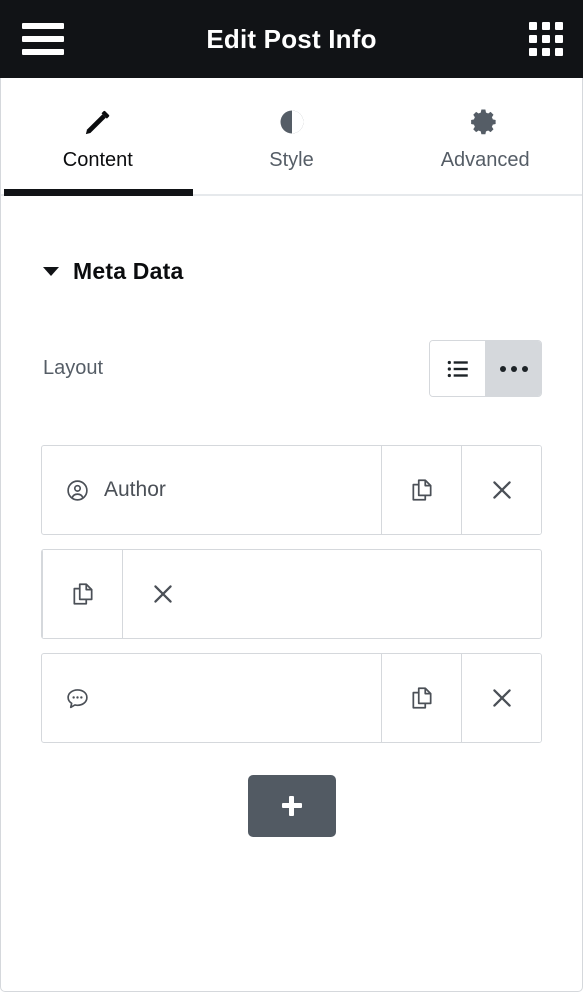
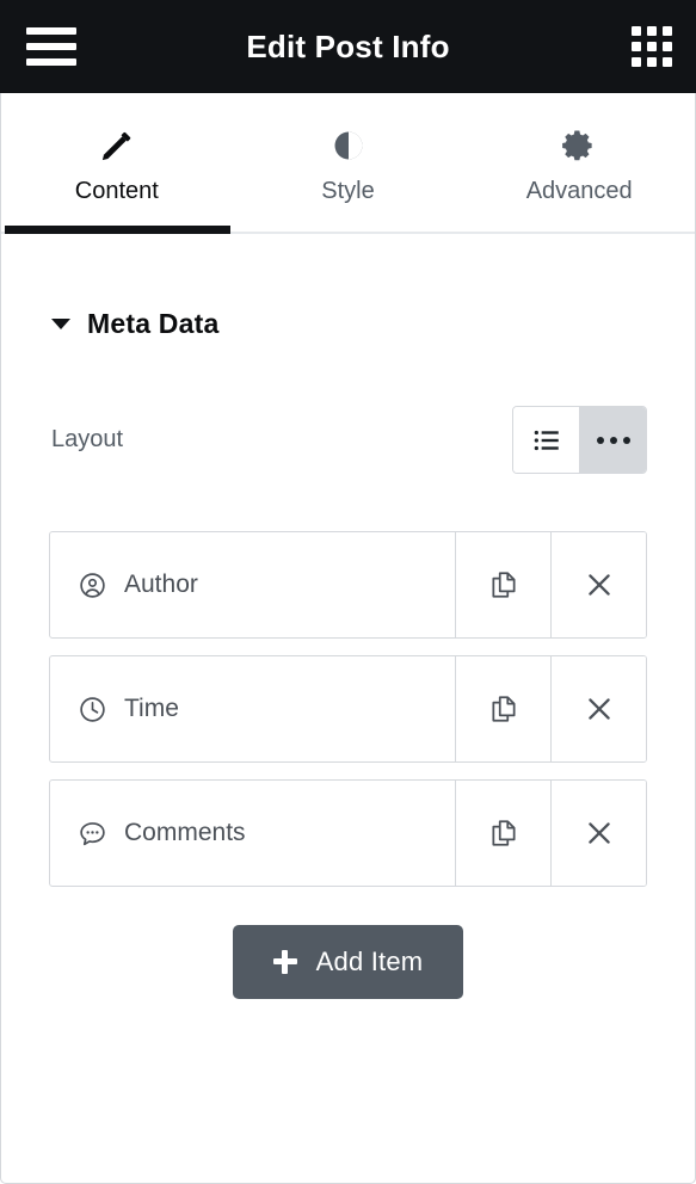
  Edit Post Info
  Content
  Style
  Advanced
  Meta Data
  Layout
  Author
+ Time
+ Comments
+ Add Item
